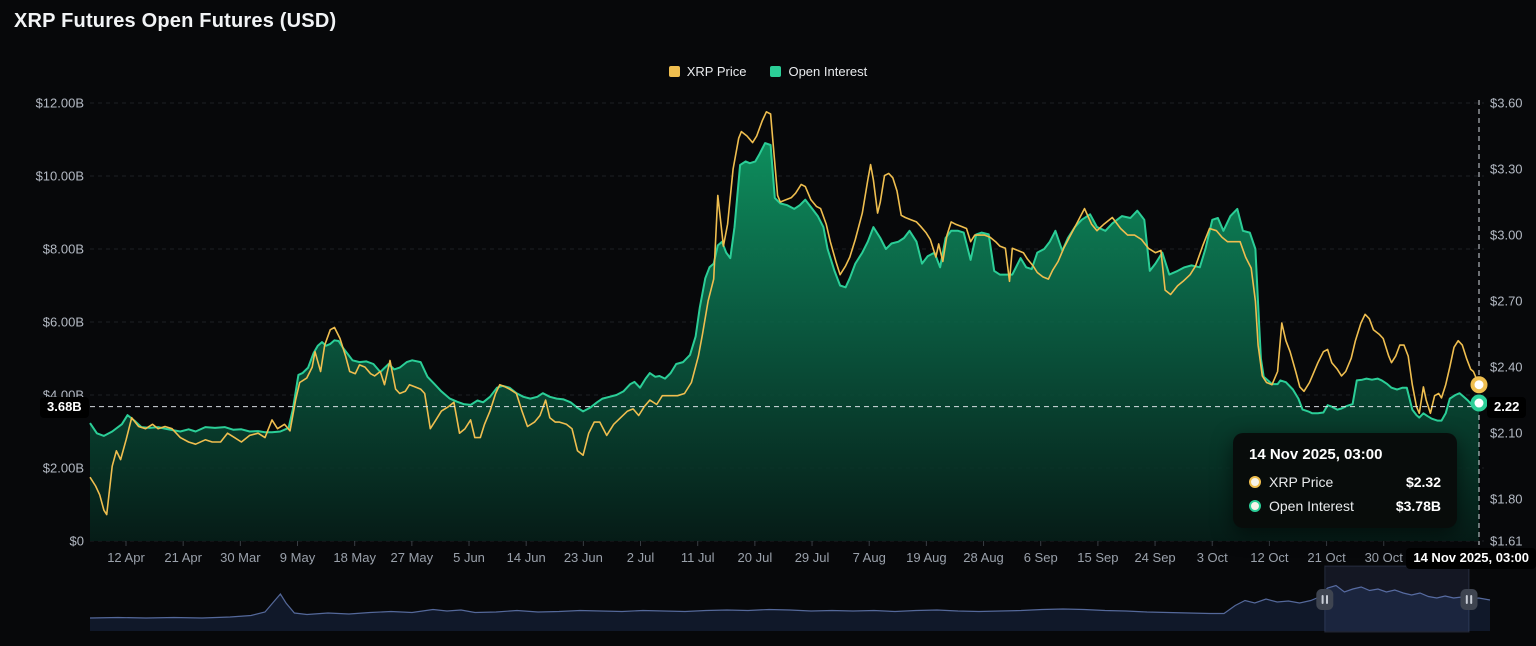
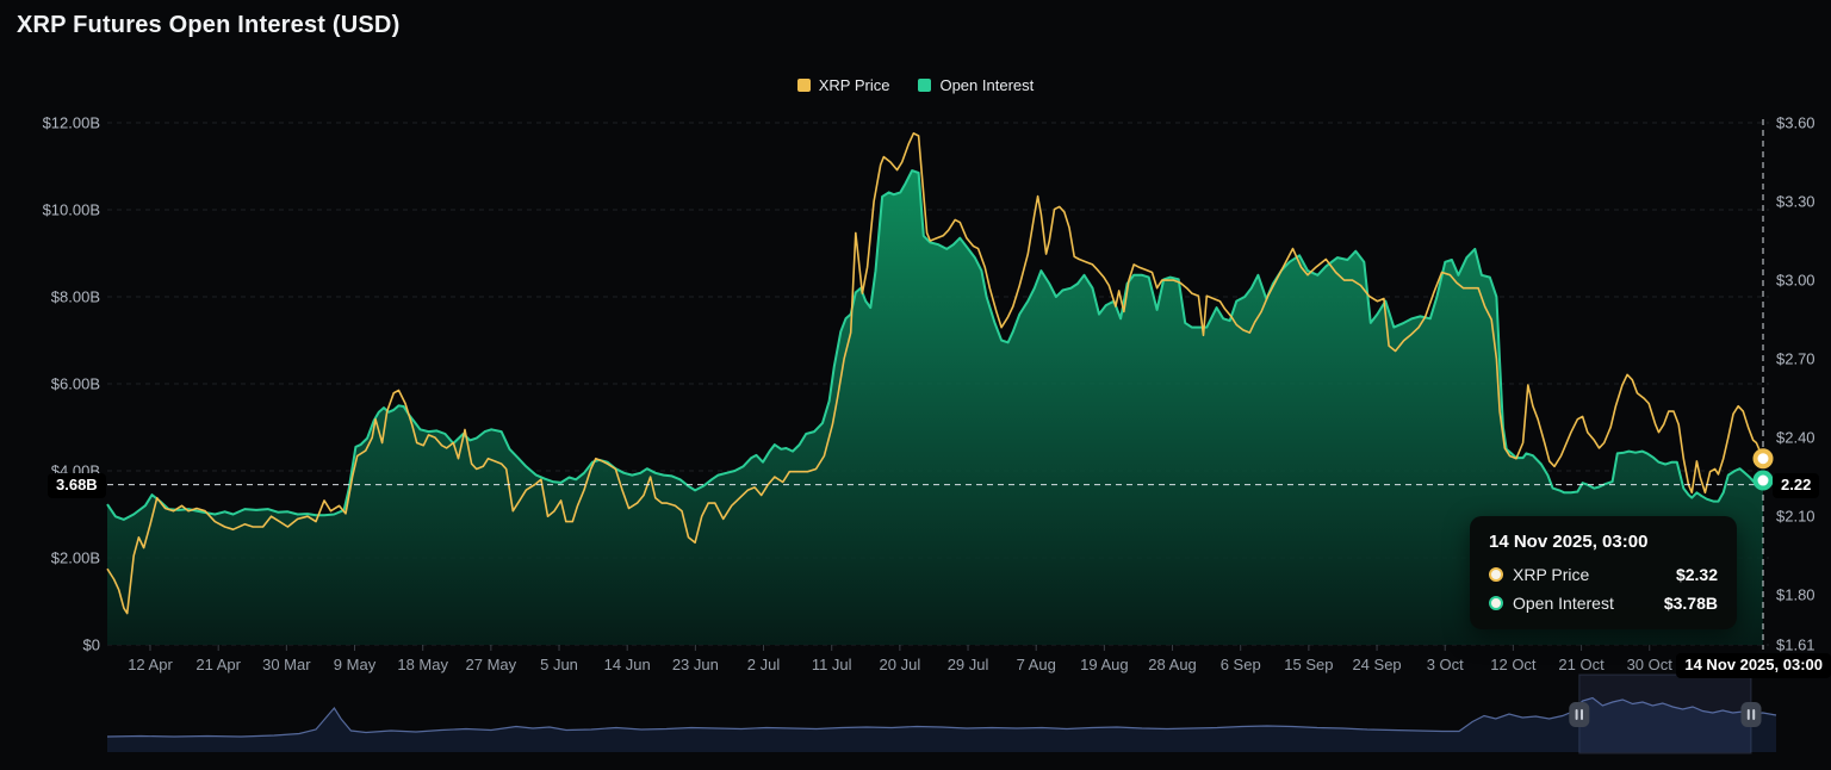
- XRP Futures Open Futures (USD)
+ XRP Futures Open Interest (USD)
  XRP Price
  Open Interest
  $12.00B
  $10.00B
  $8.00B
  $6.00B
  $4.00B
  $2.00B
  $0
  $3.60
  $3.30
  $3.00
  $2.70
  $2.40
  $2.10
  $1.80
  $1.61
  12 Apr
  21 Apr
  30 Mar
  9 May
  18 May
  27 May
  5 Jun
  14 Jun
  23 Jun
  2 Jul
  11 Jul
  20 Jul
  29 Jul
  7 Aug
  19 Aug
  28 Aug
  6 Sep
  15 Sep
  24 Sep
  3 Oct
  12 Oct
  21 Oct
  30 Oct
  3.68B
  2.22
  14 Nov 2025, 03:00
  14 Nov 2025, 03:00
  XRP Price
  $2.32
  Open Interest
  $3.78B
